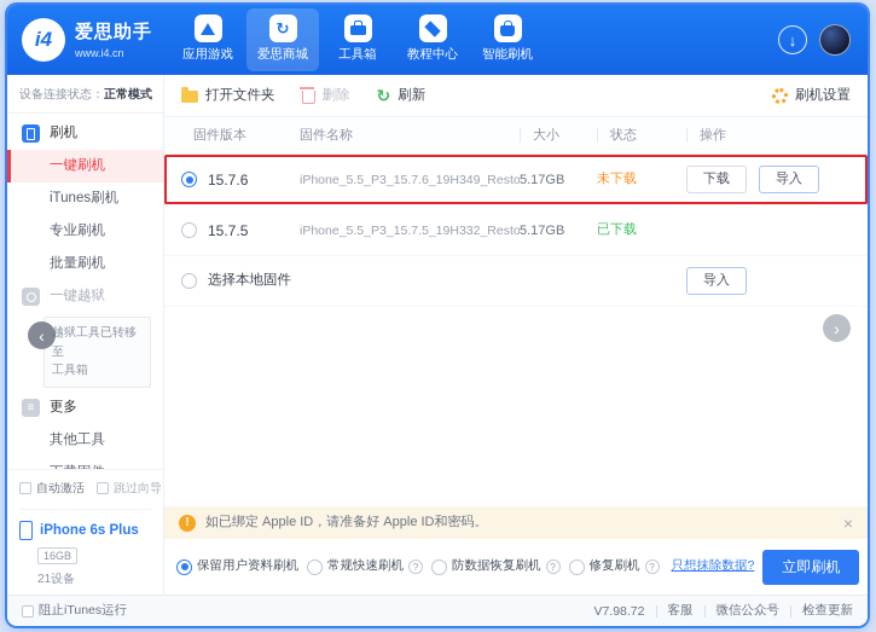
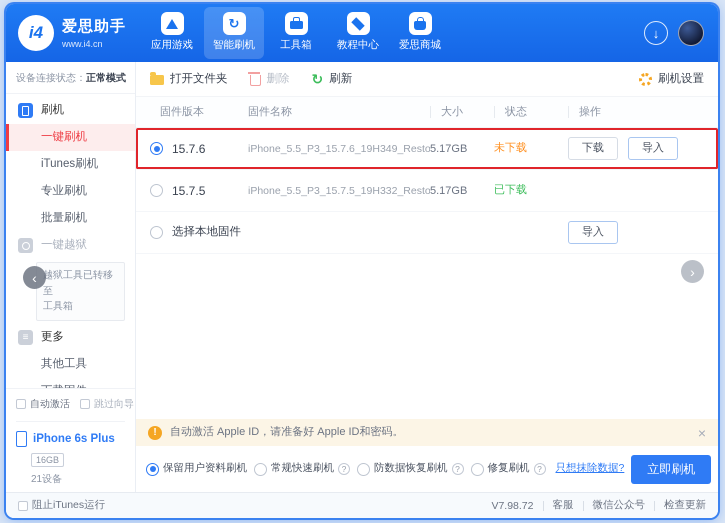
  i4
  爱思助手
  www.i4.cn
  应用游戏
  ↻
- 爱思商城
+ 智能刷机
  工具箱
  教程中心
- 智能刷机
+ 爱思商城
  ↓
  设备连接状态：正常模式
  刷机
  一键刷机
  iTunes刷机
  专业刷机
  批量刷机
  一键越狱
  越狱工具已转移至
  工具箱
  ≡
  更多
  其他工具
  自动激活
  跳过向导
  iPhone 6s Plus
  16GB
  21设备
  打开文件夹
  删除
  ↻
  刷新
  刷机设置
  固件版本
  固件名称
  大小
  状态
  操作
  15.7.6
  iPhone_5.5_P3_15.7.6_19H349_Resto
  5.17GB
  未下载
  下载
  导入
  15.7.5
  iPhone_5.5_P3_15.7.5_19H332_Resto
  5.17GB
  已下载
  选择本地固件
  导入
  !
- 如已绑定 Apple ID，请准备好 Apple ID和密码。
+ 自动激活 Apple ID，请准备好 Apple ID和密码。
  ×
  保留用户资料刷机
  常规快速刷机
  ?
  防数据恢复刷机
  ?
  修复刷机
  ?
  只想抹除数据?
  立即刷机
  阻止iTunes运行
  V7.98.72
  客服
  微信公众号
  检查更新
  ‹
  ›
